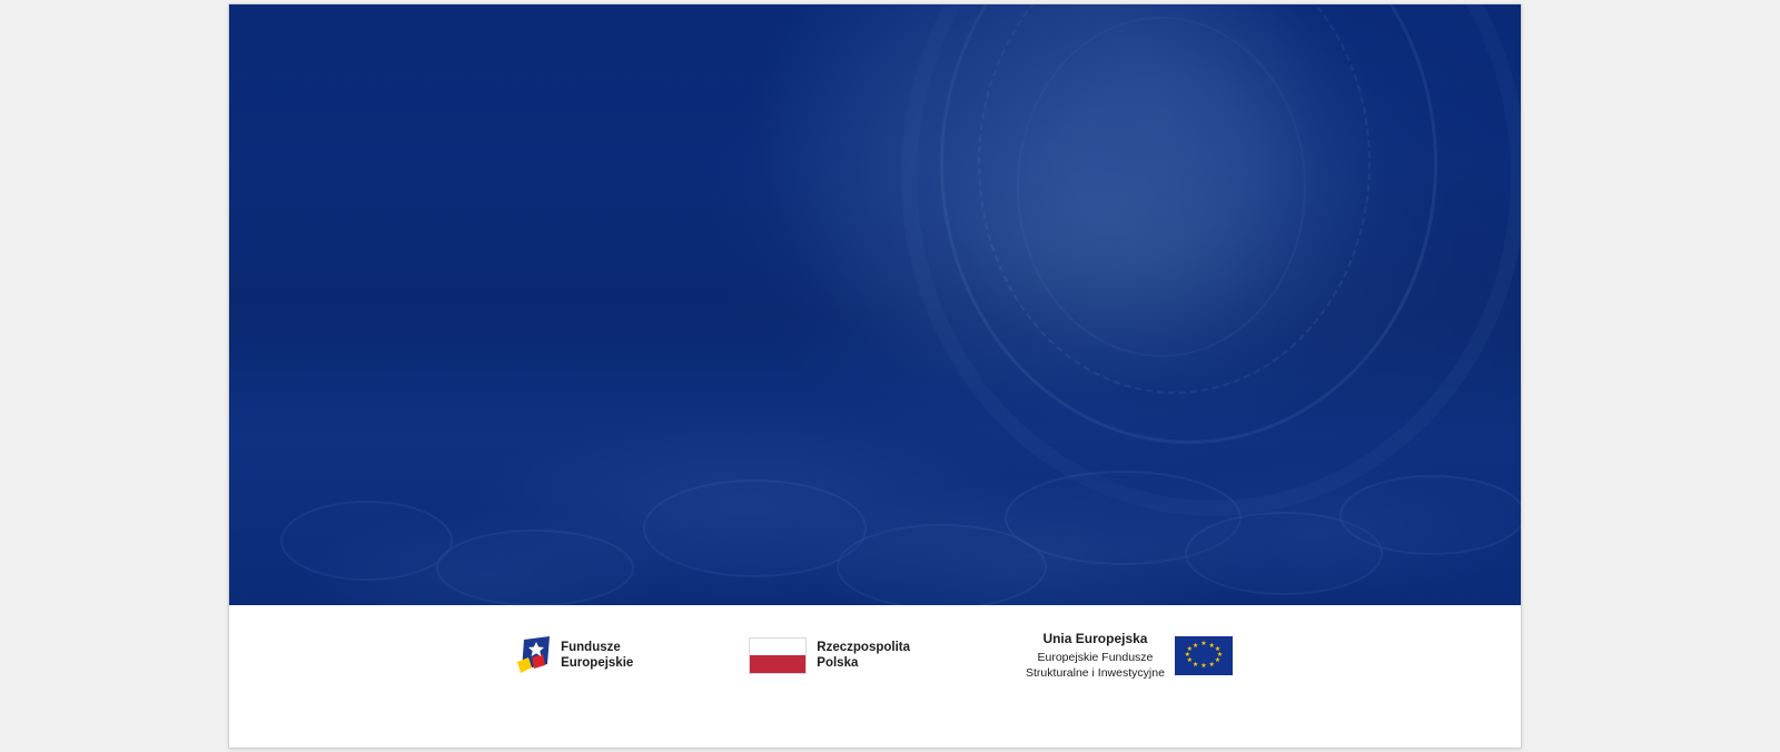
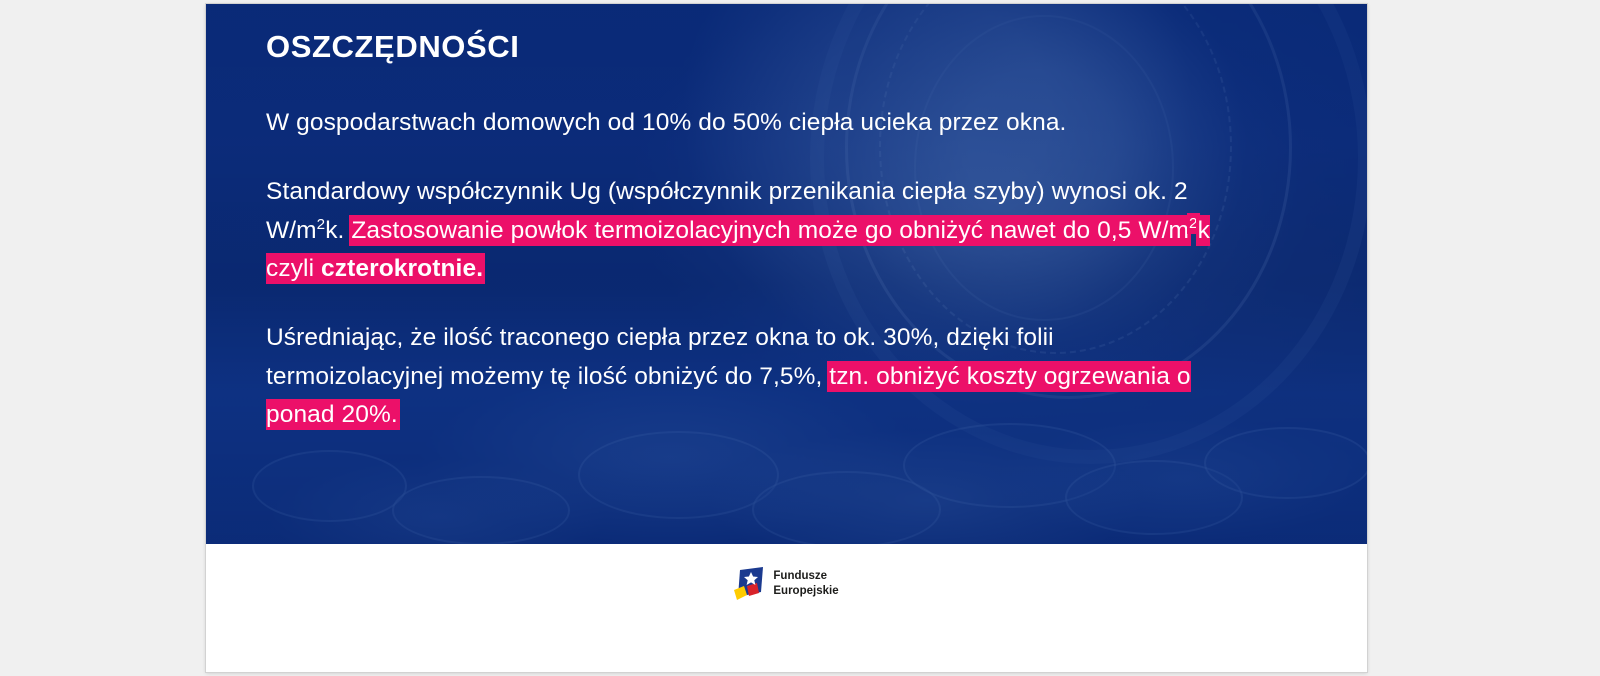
+ OSZCZĘDNOŚCI
+ W gospodarstwach domowych od 10% do 50% ciepła ucieka przez okna.
+ Standardowy współczynnik Ug (współczynnik przenikania ciepła szyby) wynosi ok. 2 W/m2k. Zastosowanie powłok termoizolacyjnych może go obniżyć nawet do 0,5 W/m2k czyli czterokrotnie.
+ Uśredniając, że ilość traconego ciepła przez okna to ok. 30%, dzięki folii termoizolacyjnej możemy tę ilość obniżyć do 7,5%, tzn. obniżyć koszty ogrzewania o ponad 20%.
  Fundusze
  Europejskie
- Rzeczpospolita
- Polska
- Unia Europejska
- Europejskie Fundusze
- Strukturalne i Inwestycyjne
